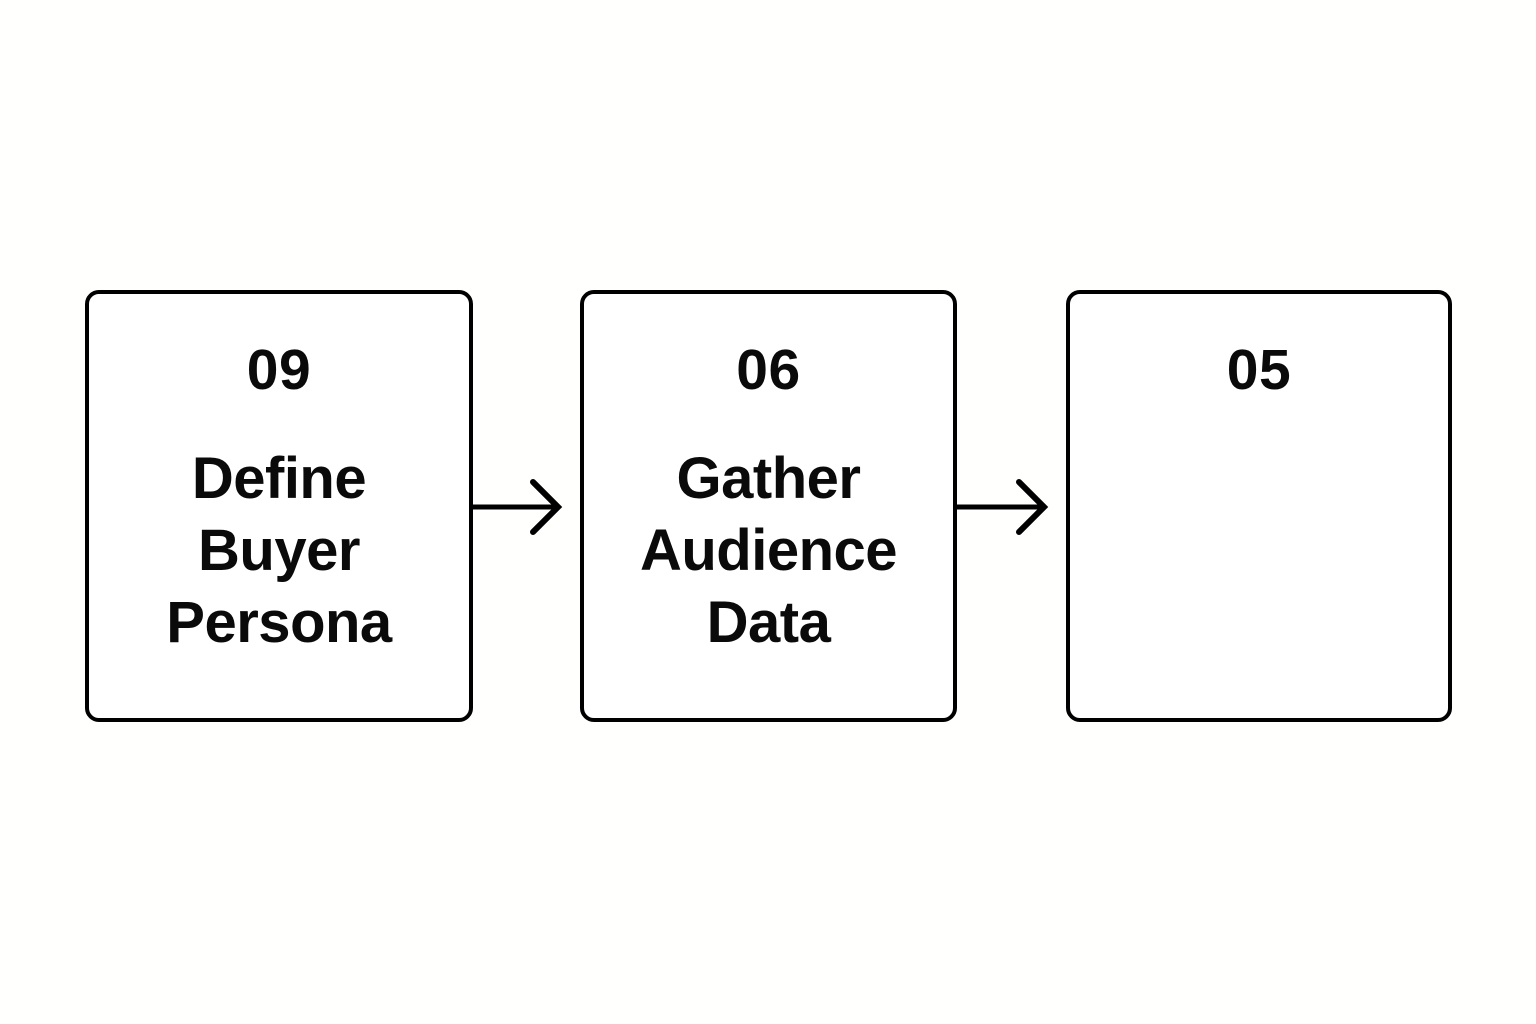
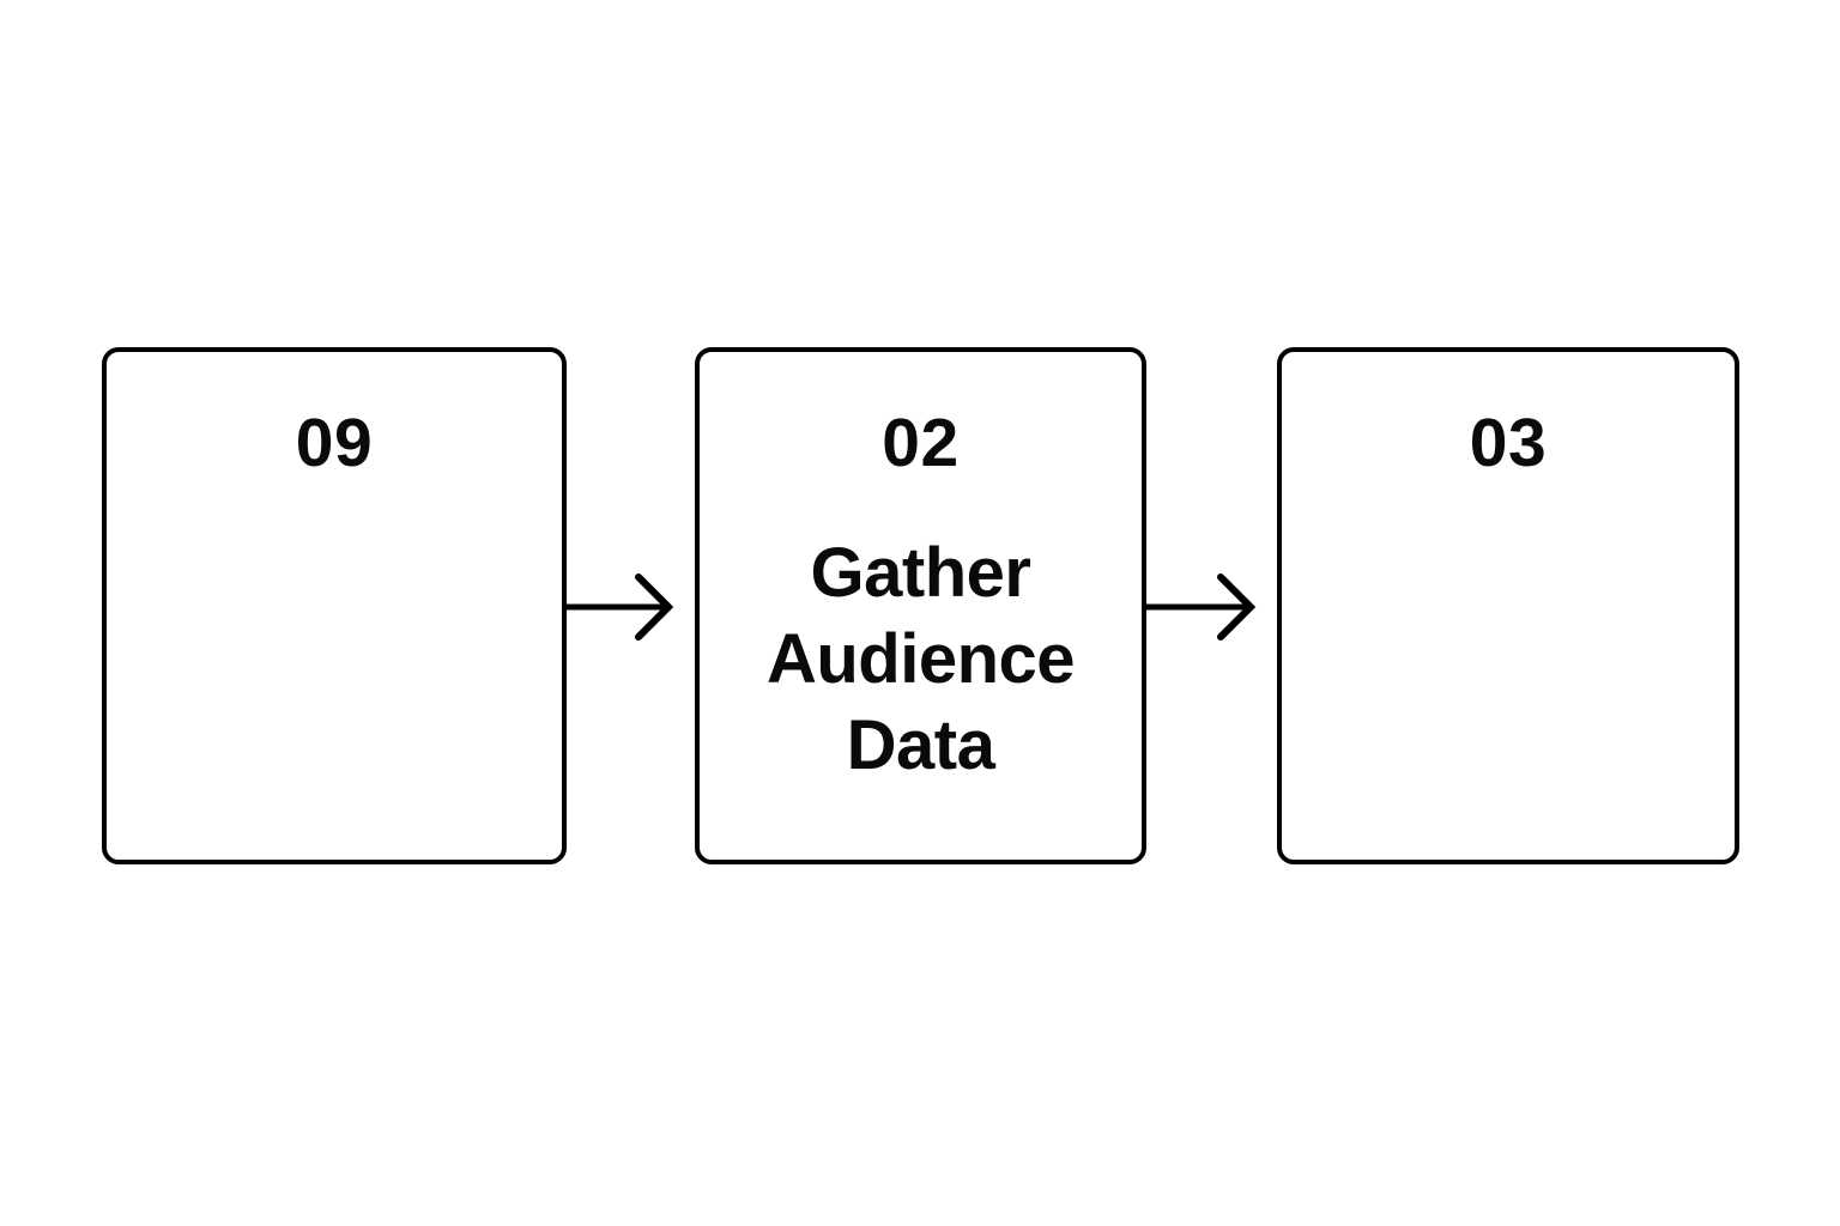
  09
- Define
- Buyer
- Persona
- 06
+ 02
  Gather
  Audience
  Data
- 05
+ 03
